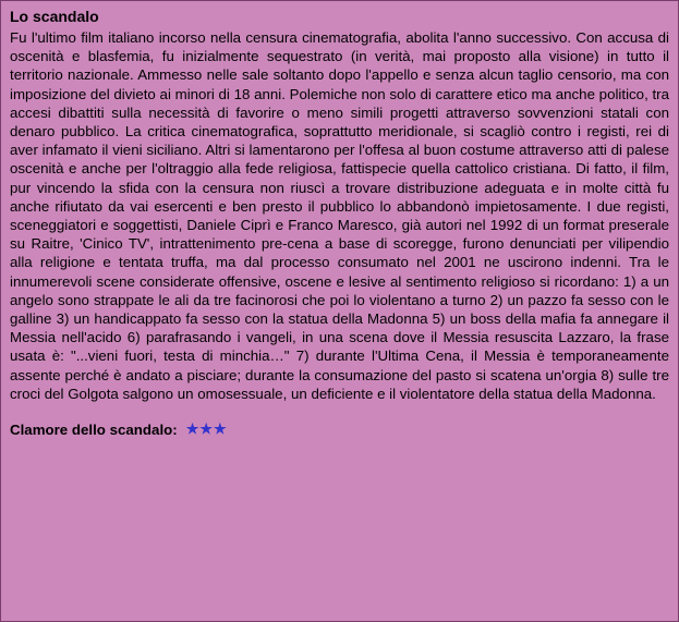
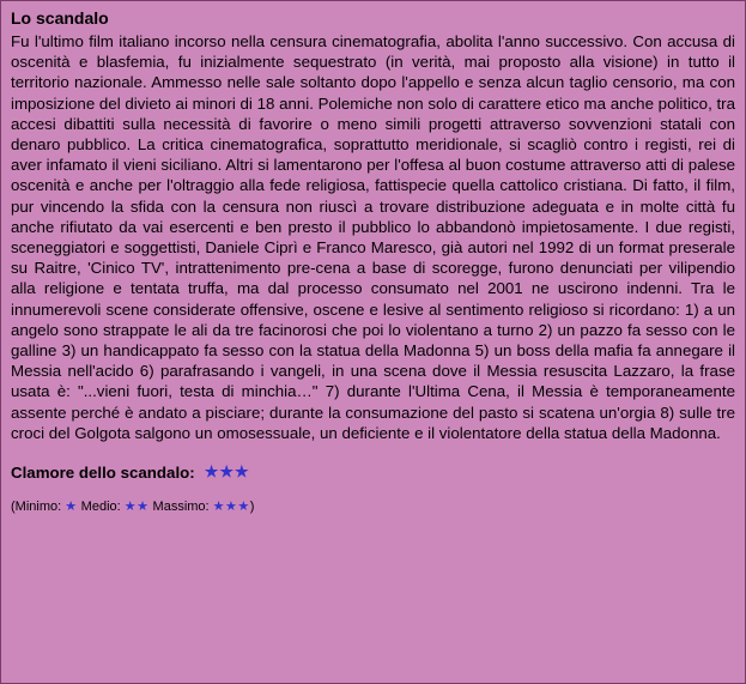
  Lo scandalo
  Fu l'ultimo film italiano incorso nella censura cinematografia, abolita l'anno successivo. Con accusa di oscenità e blasfemia, fu inizialmente sequestrato (in verità, mai proposto alla visione) in tutto il territorio nazionale. Ammesso nelle sale soltanto dopo l'appello e senza alcun taglio censorio, ma con imposizione del divieto ai minori di 18 anni. Polemiche non solo di carattere etico ma anche politico, tra accesi dibattiti sulla necessità di favorire o meno simili progetti attraverso sovvenzioni statali con denaro pubblico. La critica cinematografica, soprattutto meridionale, si scagliò contro i registi, rei di aver infamato il vieni siciliano. Altri si lamentarono per l'offesa al buon costume attraverso atti di palese oscenità e anche per l'oltraggio alla fede religiosa, fattispecie quella cattolico cristiana. Di fatto, il film, pur vincendo la sfida con la censura non riuscì a trovare distribuzione adeguata e in molte città fu anche rifiutato da vai esercenti e ben presto il pubblico lo abbandonò impietosamente. I due registi, sceneggiatori e soggettisti, Daniele Ciprì e Franco Maresco, già autori nel 1992 di un format preserale su Raitre, 'Cinico TV', intrattenimento pre-cena a base di scoregge, furono denunciati per vilipendio alla religione e tentata truffa, ma dal processo consumato nel 2001 ne uscirono indenni. Tra le innumerevoli scene considerate offensive, oscene e lesive al sentimento religioso si ricordano: 1) a un angelo sono strappate le ali da tre facinorosi che poi lo violentano a turno 2) un pazzo fa sesso con le galline 3) un handicappato fa sesso con la statua della Madonna 5) un boss della mafia fa annegare il Messia nell'acido 6) parafrasando i vangeli, in una scena dove il Messia resuscita Lazzaro, la frase usata è: "...vieni fuori, testa di minchia…" 7) durante l'Ultima Cena, il Messia è temporaneamente assente perché è andato a pisciare; durante la consumazione del pasto si scatena un'orgia 8) sulle tre croci del Golgota salgono un omosessuale, un deficiente e il violentatore della statua della Madonna.
  Clamore dello scandalo:
  ★★★
+ (Minimo: ★ Medio: ★★ Massimo: ★★★)
